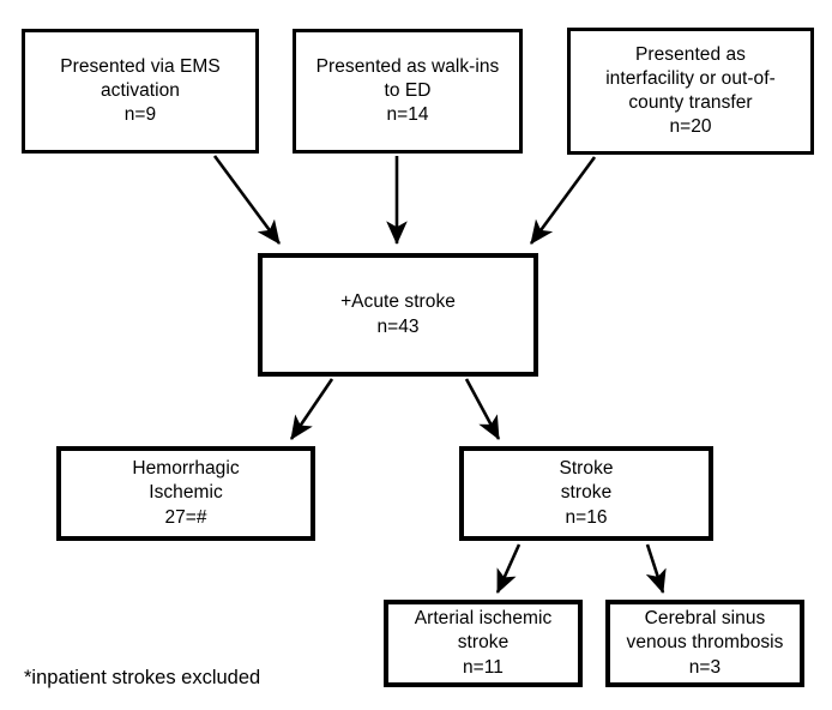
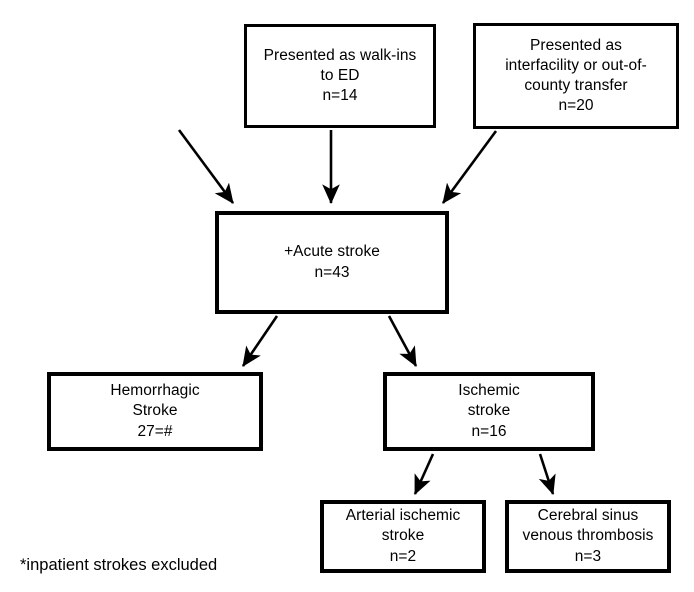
- Presented via EMS
- activation
- n=9
  Presented as walk-ins
  to ED
  n=14
  Presented as
  interfacility or out-of-
  county transfer
  n=20
  +Acute stroke
  n=43
  Hemorrhagic
- Ischemic
+ Stroke
  27=#
- Stroke
+ Ischemic
  stroke
  n=16
  Arterial ischemic
  stroke
- n=11
+ n=2
  Cerebral sinus
  venous thrombosis
  n=3
  *inpatient strokes excluded
